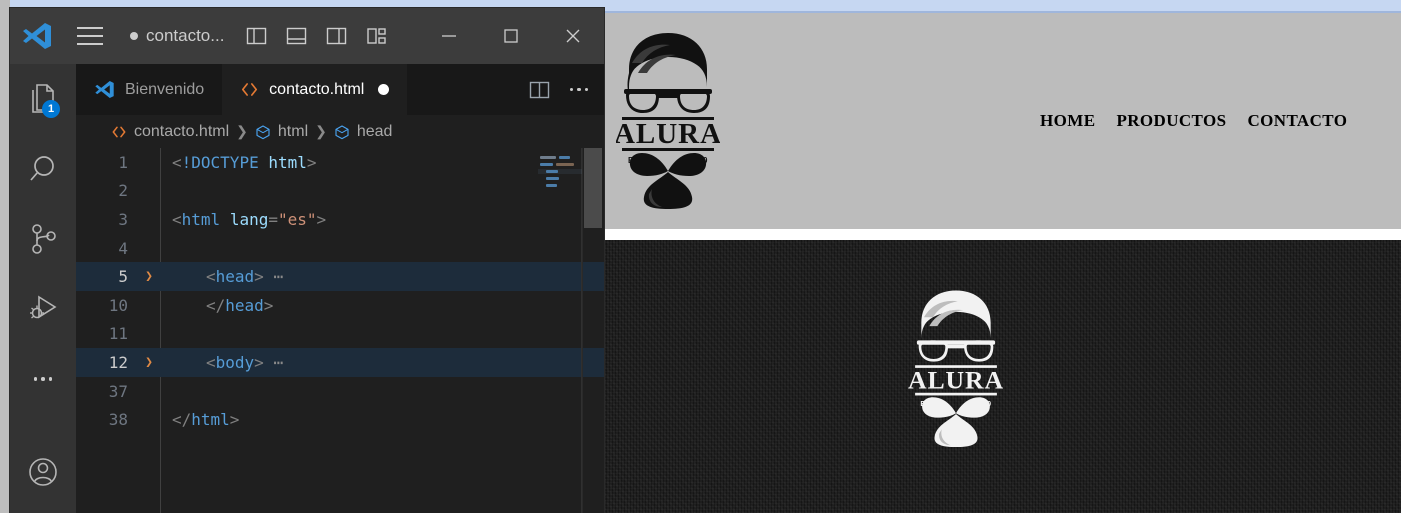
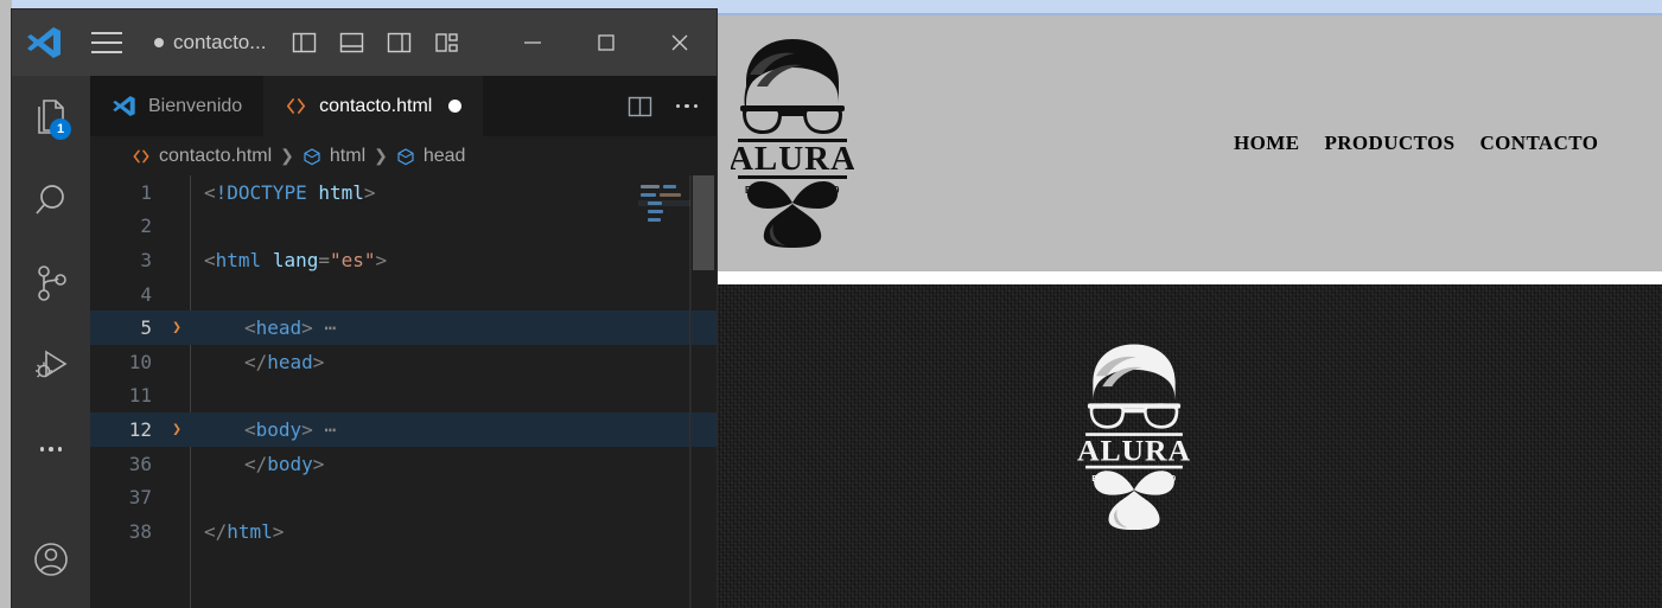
  ALURA
  HOME
  PRODUCTOS
  CONTACTO
  ALURA
  contacto...
  1
  Bienvenido
  contacto.html
  contacto.html
  ❯
  html
  ❯
  head
  1
  <!DOCTYPE html>
  2
  3
  <html lang="es">
  4
  5
  ❯
  <head> ⋯
  10
  </head>
  11
  12
  ❯
  <body> ⋯
+ 36
+ </body>
  37
  38
  </html>
